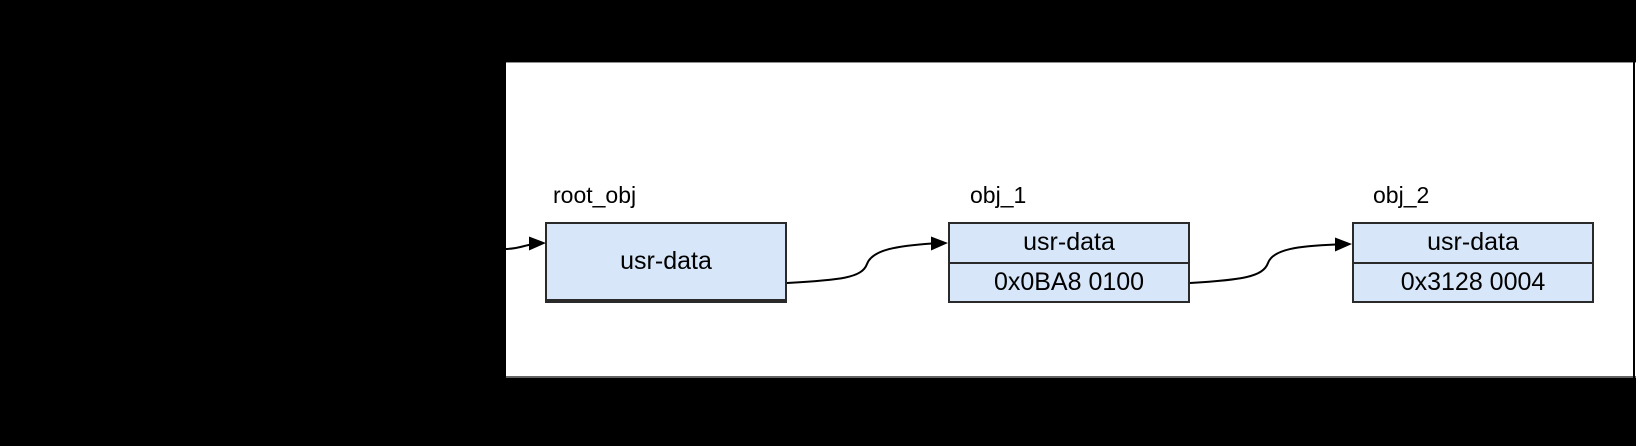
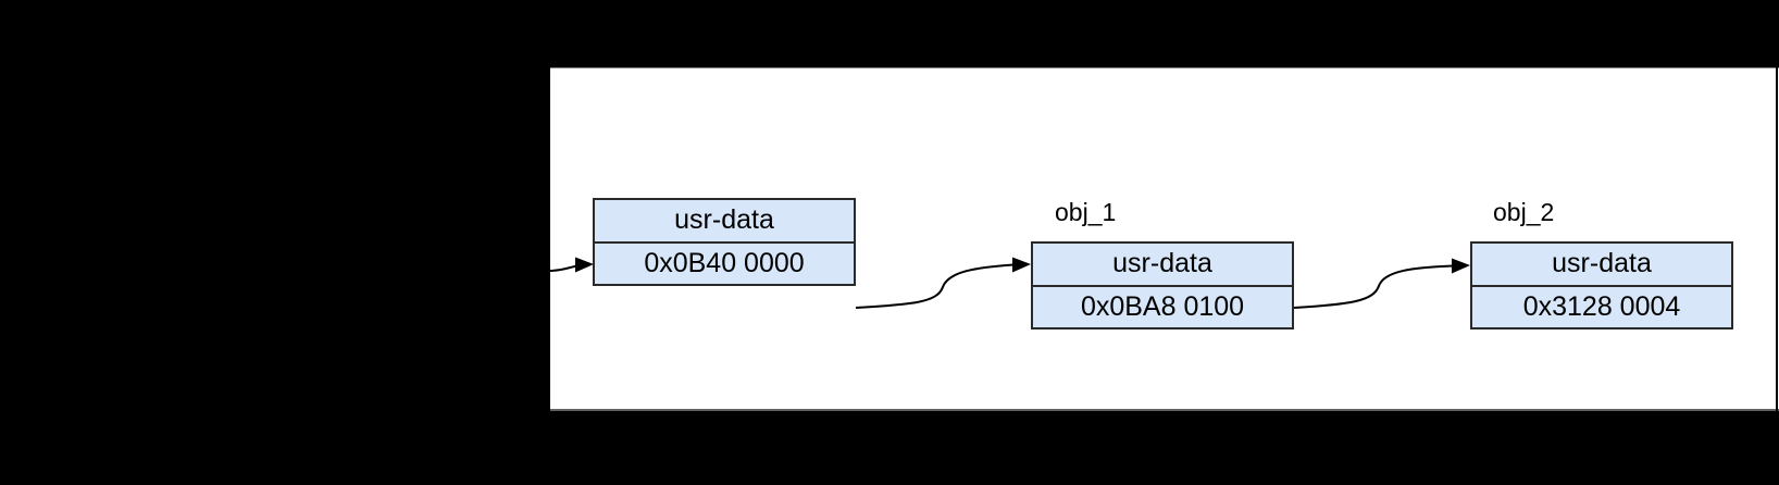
- root_obj
  usr-data
+ 0x0B40 0000
  obj_1
  usr-data
  0x0BA8 0100
  obj_2
  usr-data
  0x3128 0004
